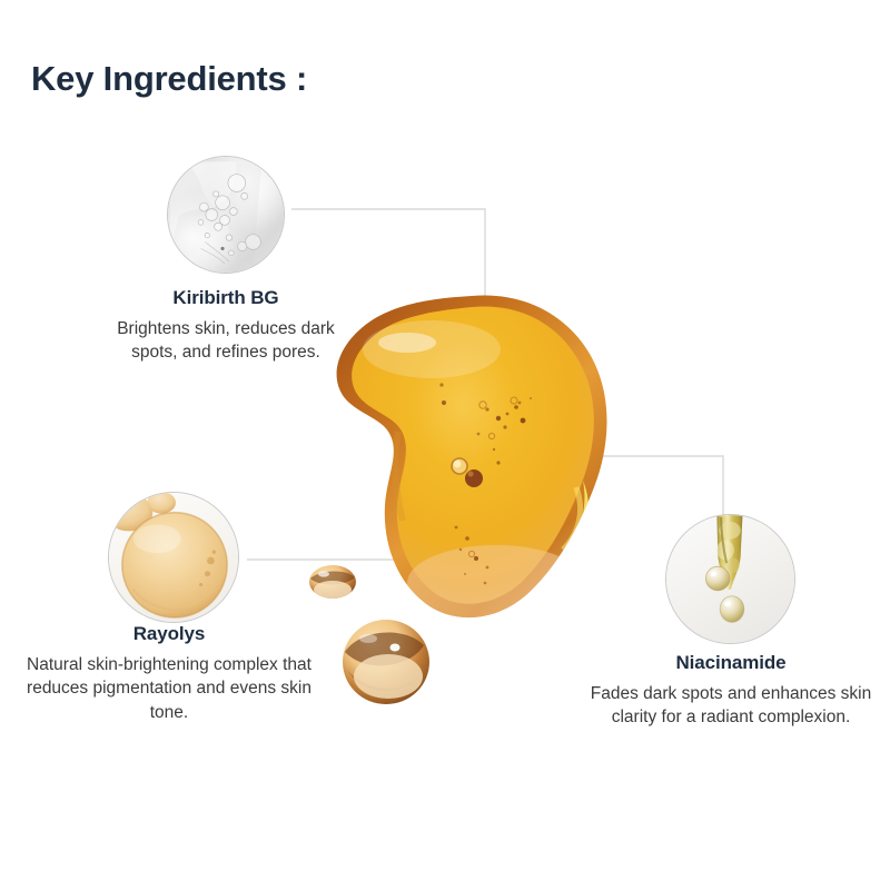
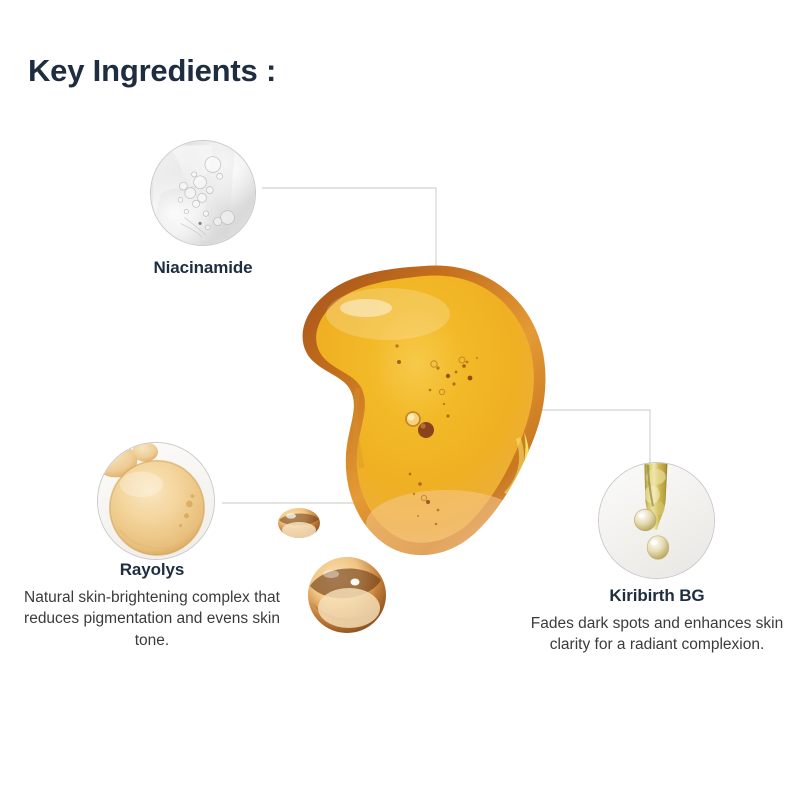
  Key Ingredients :
- Kiribirth BG
+ Niacinamide
- Brightens skin, reduces dark spots, and refines pores.
  Rayolys
  Natural skin-brightening complex that reduces pigmentation and evens skin tone.
- Niacinamide
+ Kiribirth BG
  Fades dark spots and enhances skin clarity for a radiant complexion.
